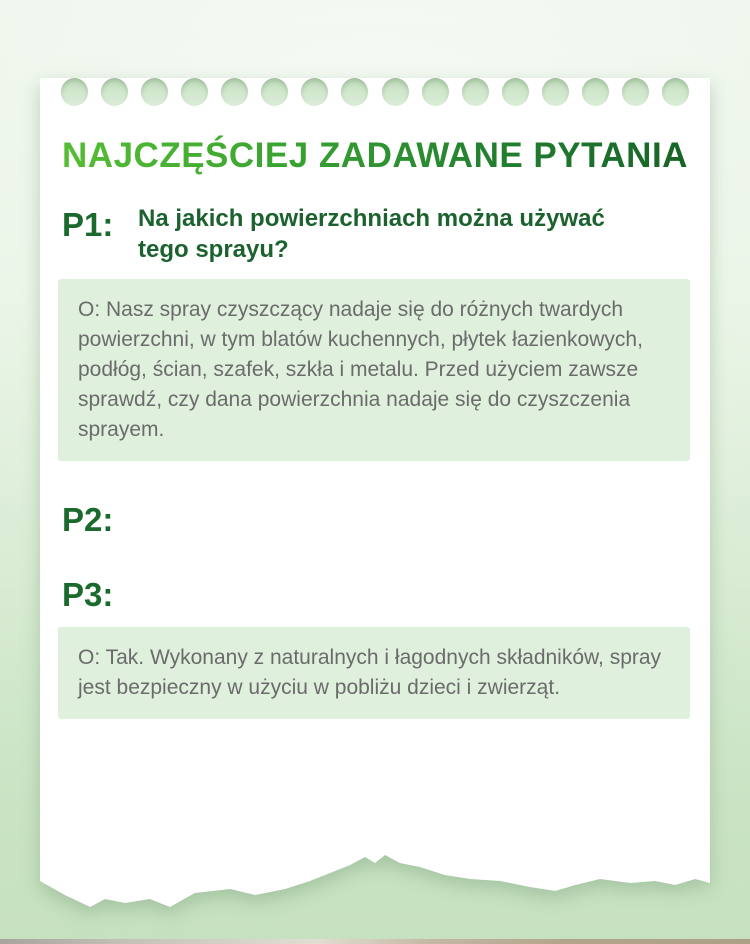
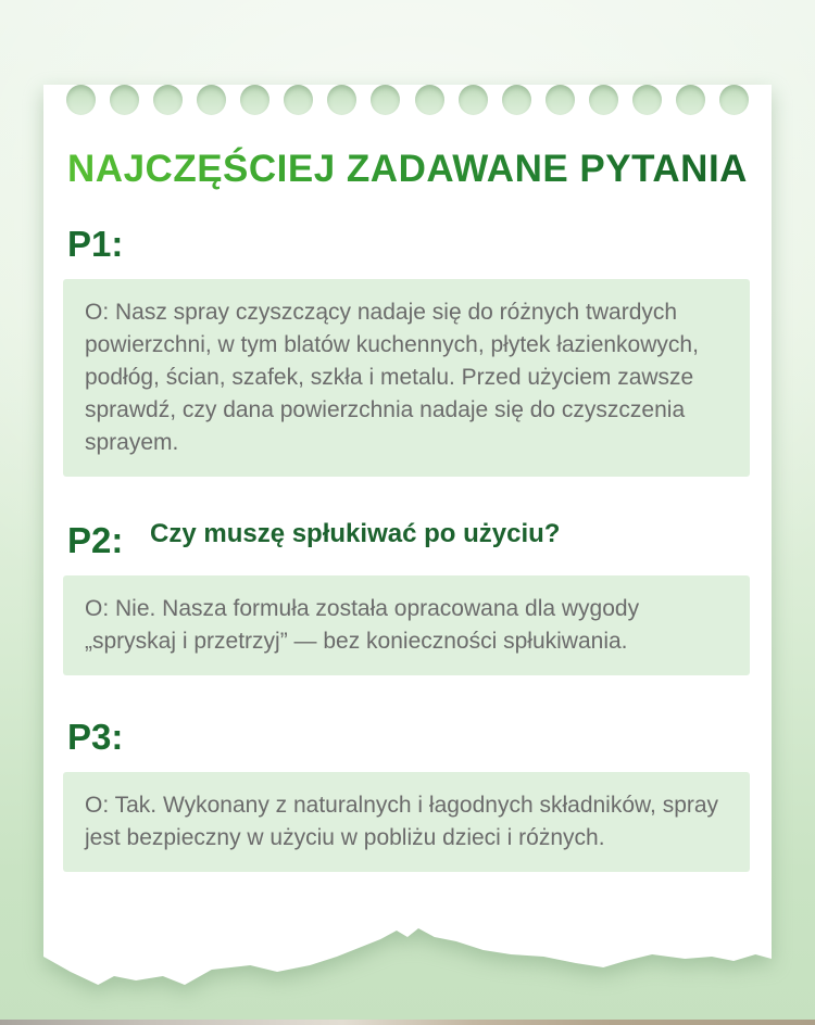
  NAJCZĘŚCIEJ ZADAWANE PYTANIA
  P1:
- Na jakich powierzchniach można używać tego sprayu?
  O: Nasz spray czyszczący nadaje się do różnych twardych powierzchni, w tym blatów kuchennych, płytek łazienkowych, podłóg, ścian, szafek, szkła i metalu. Przed użyciem zawsze sprawdź, czy dana powierzchnia nadaje się do czyszczenia sprayem.
  P2:
+ Czy muszę spłukiwać po użyciu?
+ O: Nie. Nasza formuła została opracowana dla wygody „spryskaj i przetrzyj” — bez konieczności spłukiwania.
  P3:
- O: Tak. Wykonany z naturalnych i łagodnych składników, spray jest bezpieczny w użyciu w pobliżu dzieci i zwierząt.
+ O: Tak. Wykonany z naturalnych i łagodnych składników, spray jest bezpieczny w użyciu w pobliżu dzieci i różnych.
